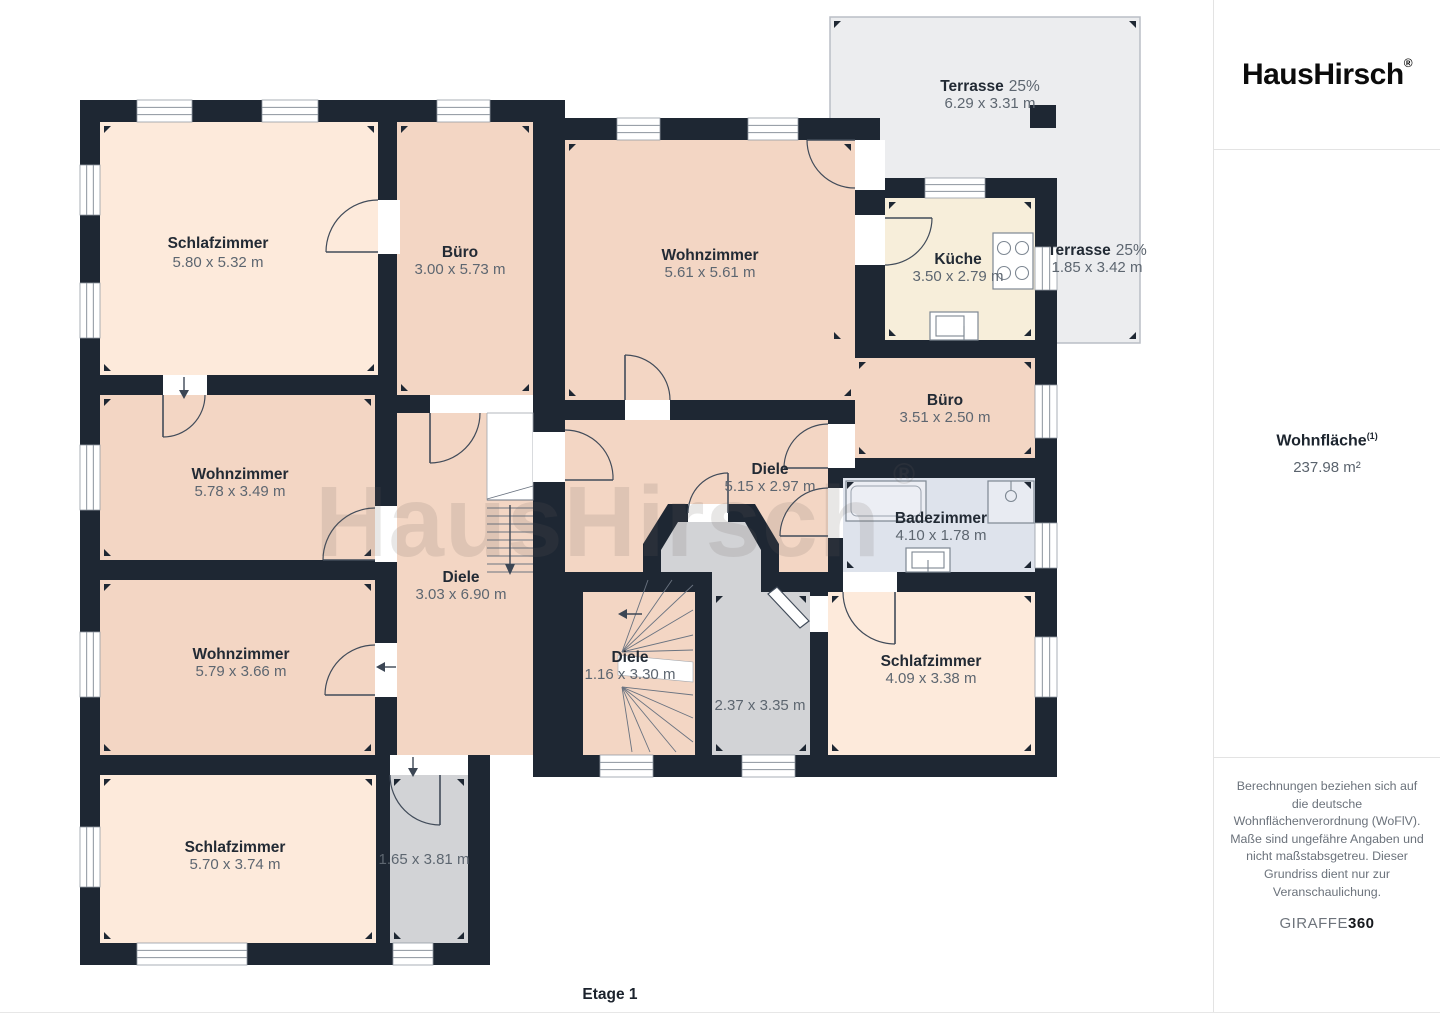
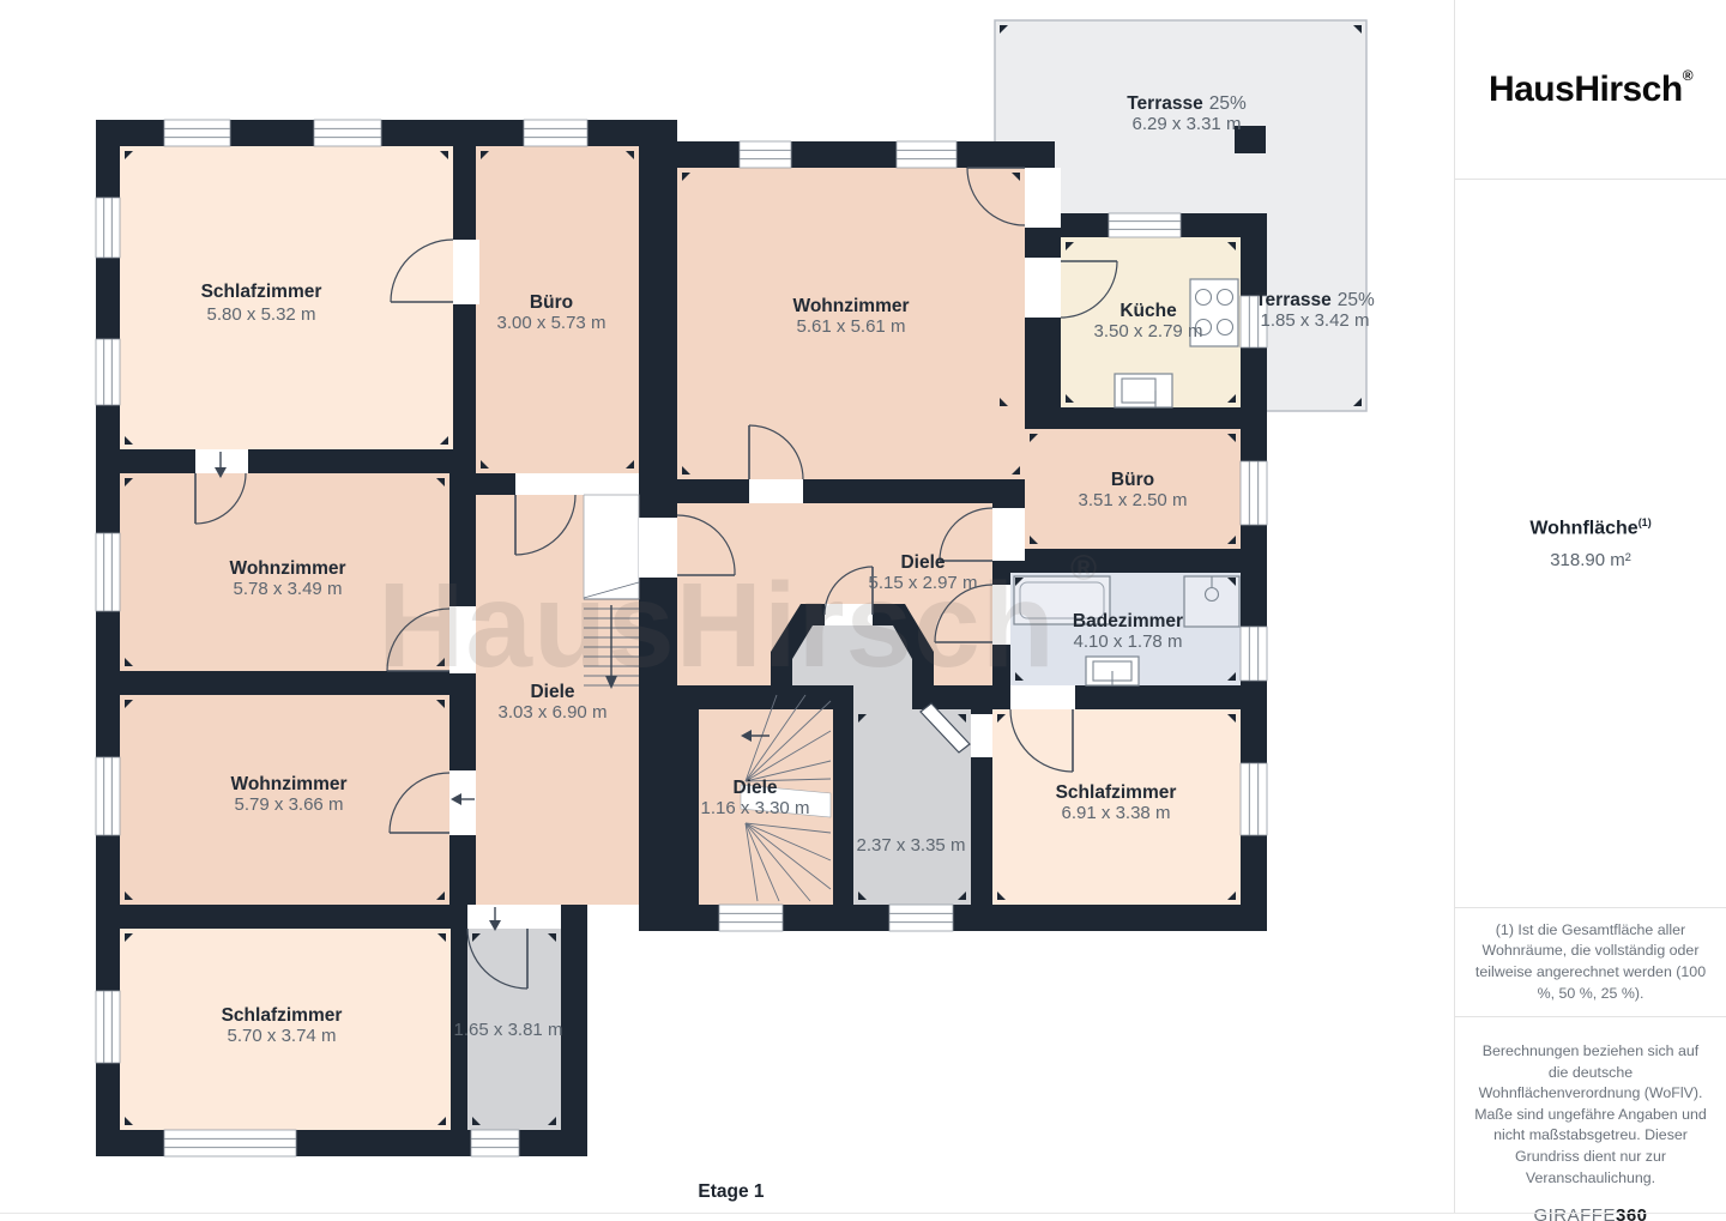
  HausHirsch
  ®
  Schlafzimmer
  5.80 x 5.32 m
  Büro
  3.00 x 5.73 m
  Wohnzimmer
  5.61 x 5.61 m
  Küche
  3.50 x 2.79 m
  Terrasse 25%
  6.29 x 3.31 m
  Terrasse 25%
  1.85 x 3.42 m
  Büro
  3.51 x 2.50 m
  Wohnzimmer
  5.78 x 3.49 m
  Diele
  5.15 x 2.97 m
  Badezimmer
  4.10 x 1.78 m
  Diele
  3.03 x 6.90 m
  Wohnzimmer
  5.79 x 3.66 m
  Diele
  1.16 x 3.30 m
  2.37 x 3.35 m
  Schlafzimmer
- 4.09 x 3.38 m
+ 6.91 x 3.38 m
  Schlafzimmer
  5.70 x 3.74 m
  1.65 x 3.81 m
  HausHirsch®
  Wohnfläche(1)
- 237.98 m²
+ 318.90 m²
+ (1) Ist die Gesamtfläche aller Wohnräume, die vollständig oder teilweise angerechnet werden (100 %, 50 %, 25 %).
  Berechnungen beziehen sich auf die deutsche Wohnflächenverordnung (WoFlV). Maße sind ungefähre Angaben und nicht maßstabsgetreu. Dieser Grundriss dient nur zur Veranschaulichung.
  GIRAFFE360
  Etage 1
